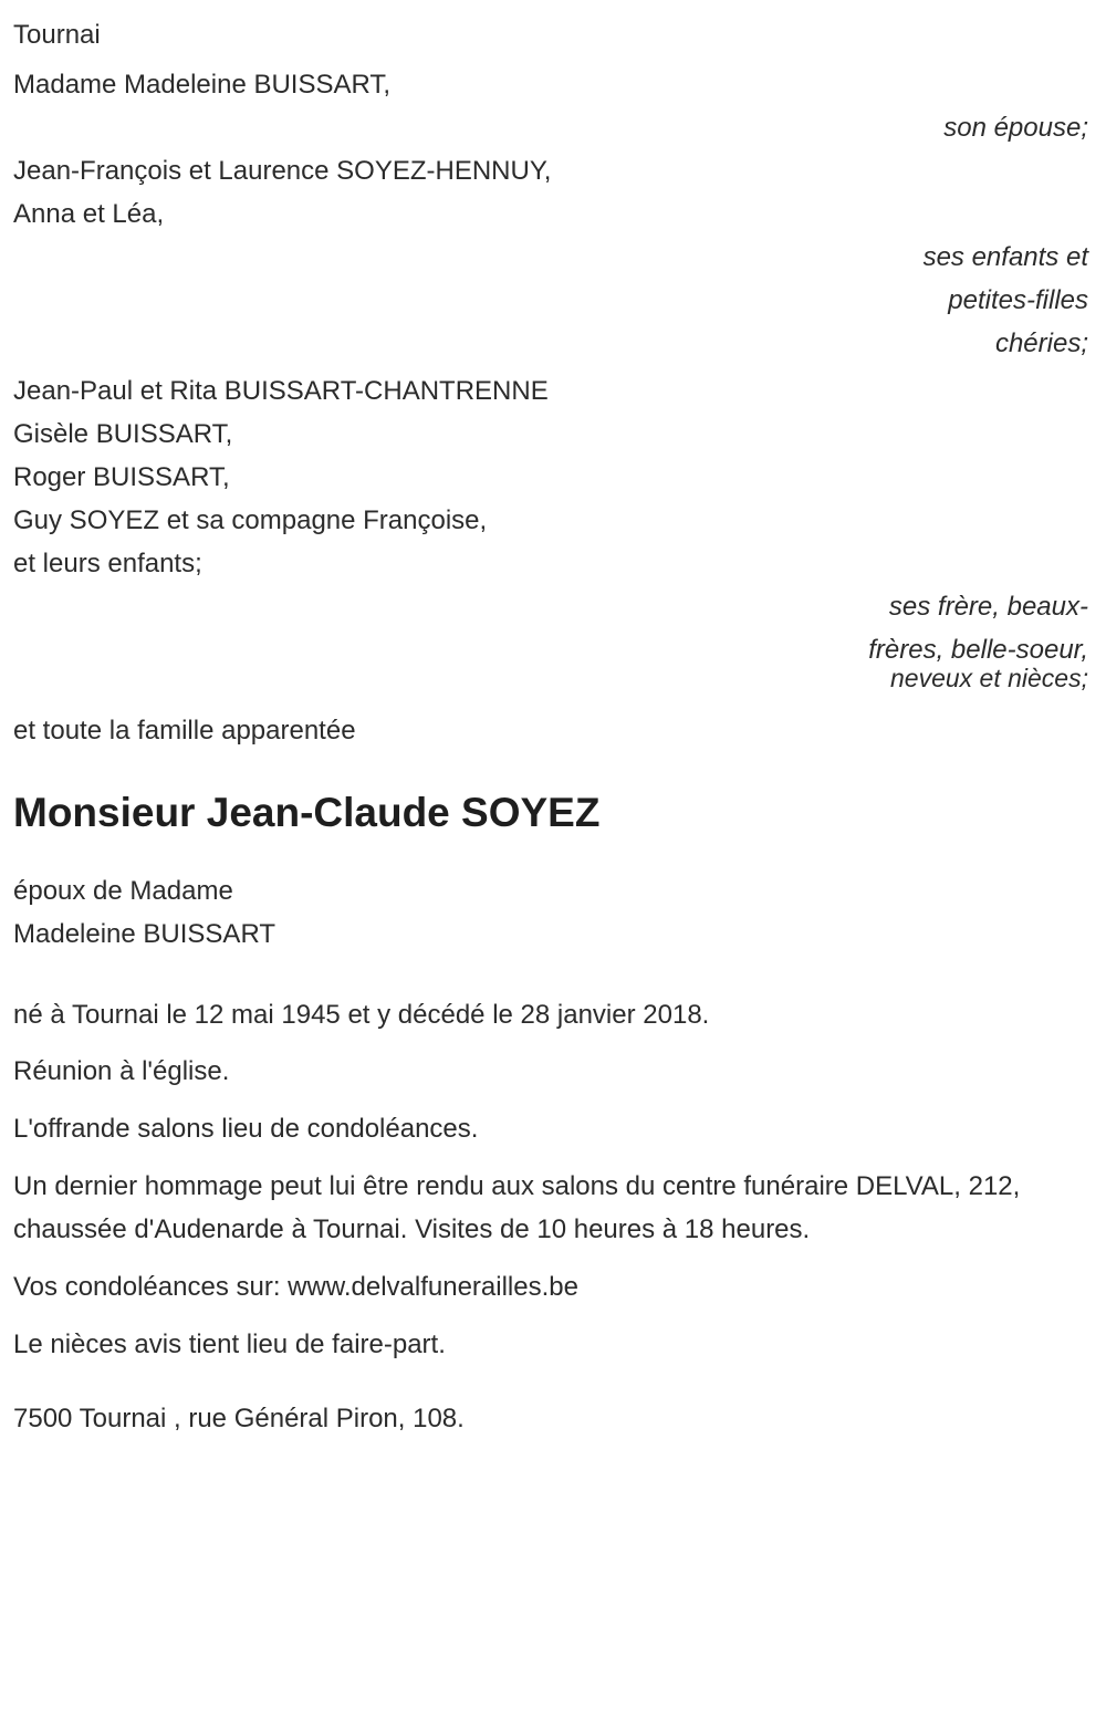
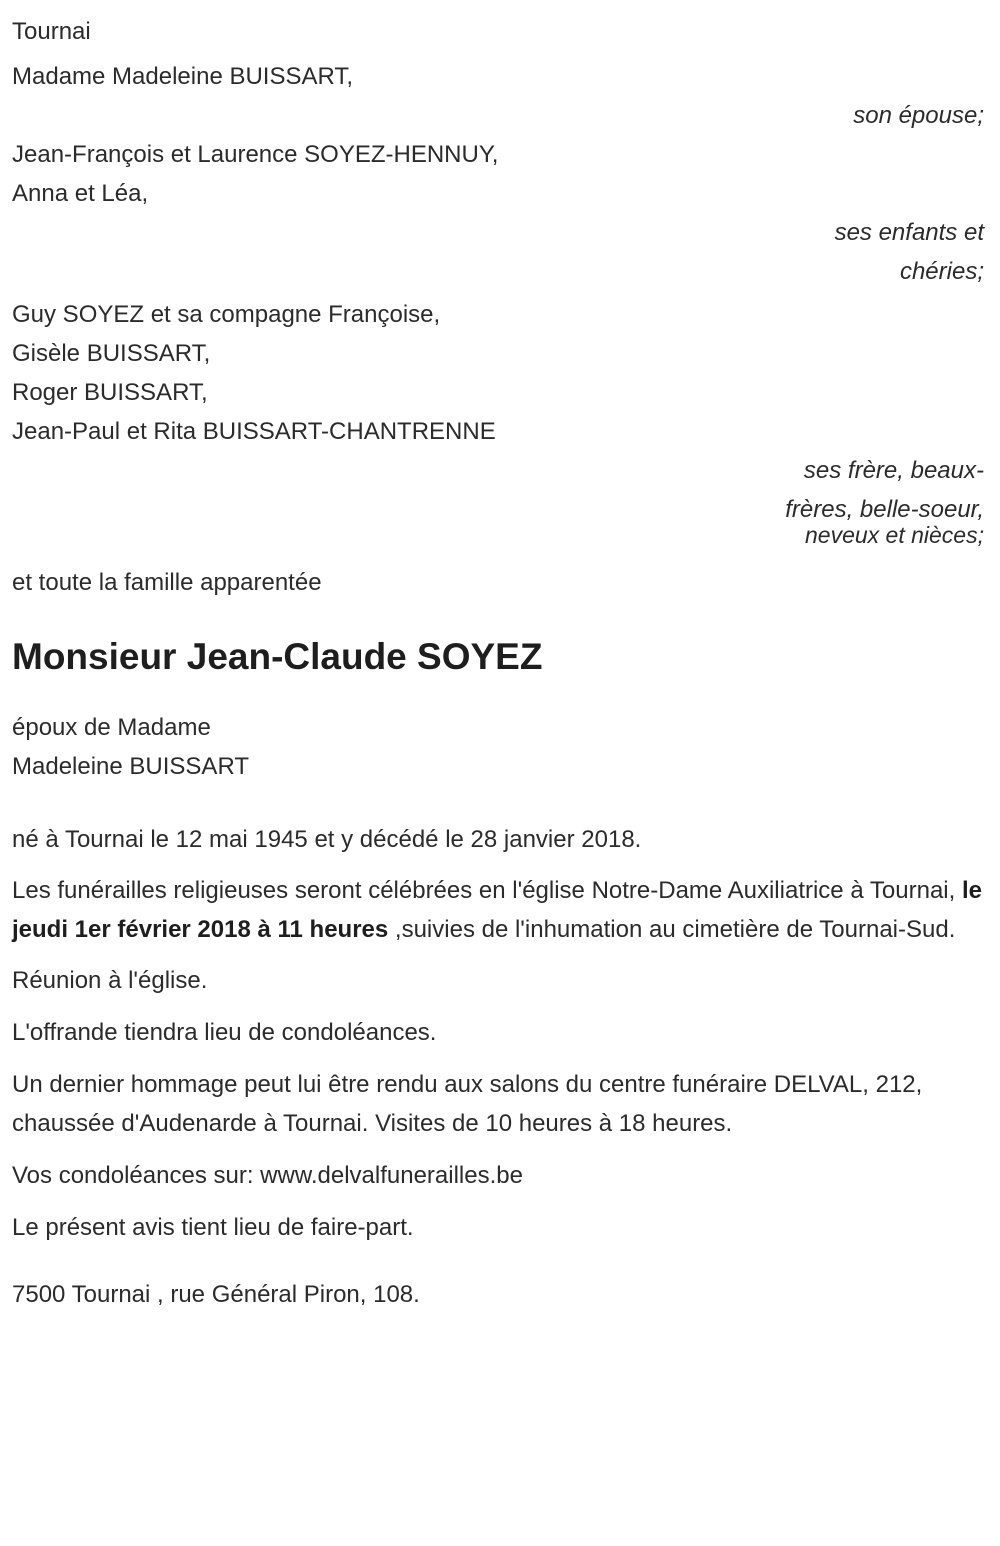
  Tournai
  Madame Madeleine BUISSART,
  son épouse;
  Jean-François et Laurence SOYEZ-HENNUY,
  Anna et Léa,
  ses enfants et
- petites-filles
  chéries;
- Jean-Paul et Rita BUISSART-CHANTRENNE
+ Guy SOYEZ et sa compagne Françoise,
  Gisèle BUISSART,
  Roger BUISSART,
- Guy SOYEZ et sa compagne Françoise,
+ Jean-Paul et Rita BUISSART-CHANTRENNE
- et leurs enfants;
  ses frère, beaux-
  frères, belle-soeur,
  neveux et nièces;
  et toute la famille apparentée
  Monsieur Jean-Claude SOYEZ
  époux de Madame
  Madeleine BUISSART
  né à Tournai le 12 mai 1945 et y décédé le 28 janvier 2018.
+ Les funérailles religieuses seront célébrées en l'église Notre-Dame Auxiliatrice à Tournai, le jeudi 1er février 2018 à 11 heures ,suivies de l'inhumation au cimetière de Tournai-Sud.
  Réunion à l'église.
- L'offrande salons lieu de condoléances.
+ L'offrande tiendra lieu de condoléances.
  Un dernier hommage peut lui être rendu aux salons du centre funéraire DELVAL, 212, chaussée d'Audenarde à Tournai. Visites de 10 heures à 18 heures.
  Vos condoléances sur: www.delvalfunerailles.be
- Le nièces avis tient lieu de faire-part.
+ Le présent avis tient lieu de faire-part.
  7500 Tournai , rue Général Piron, 108.
